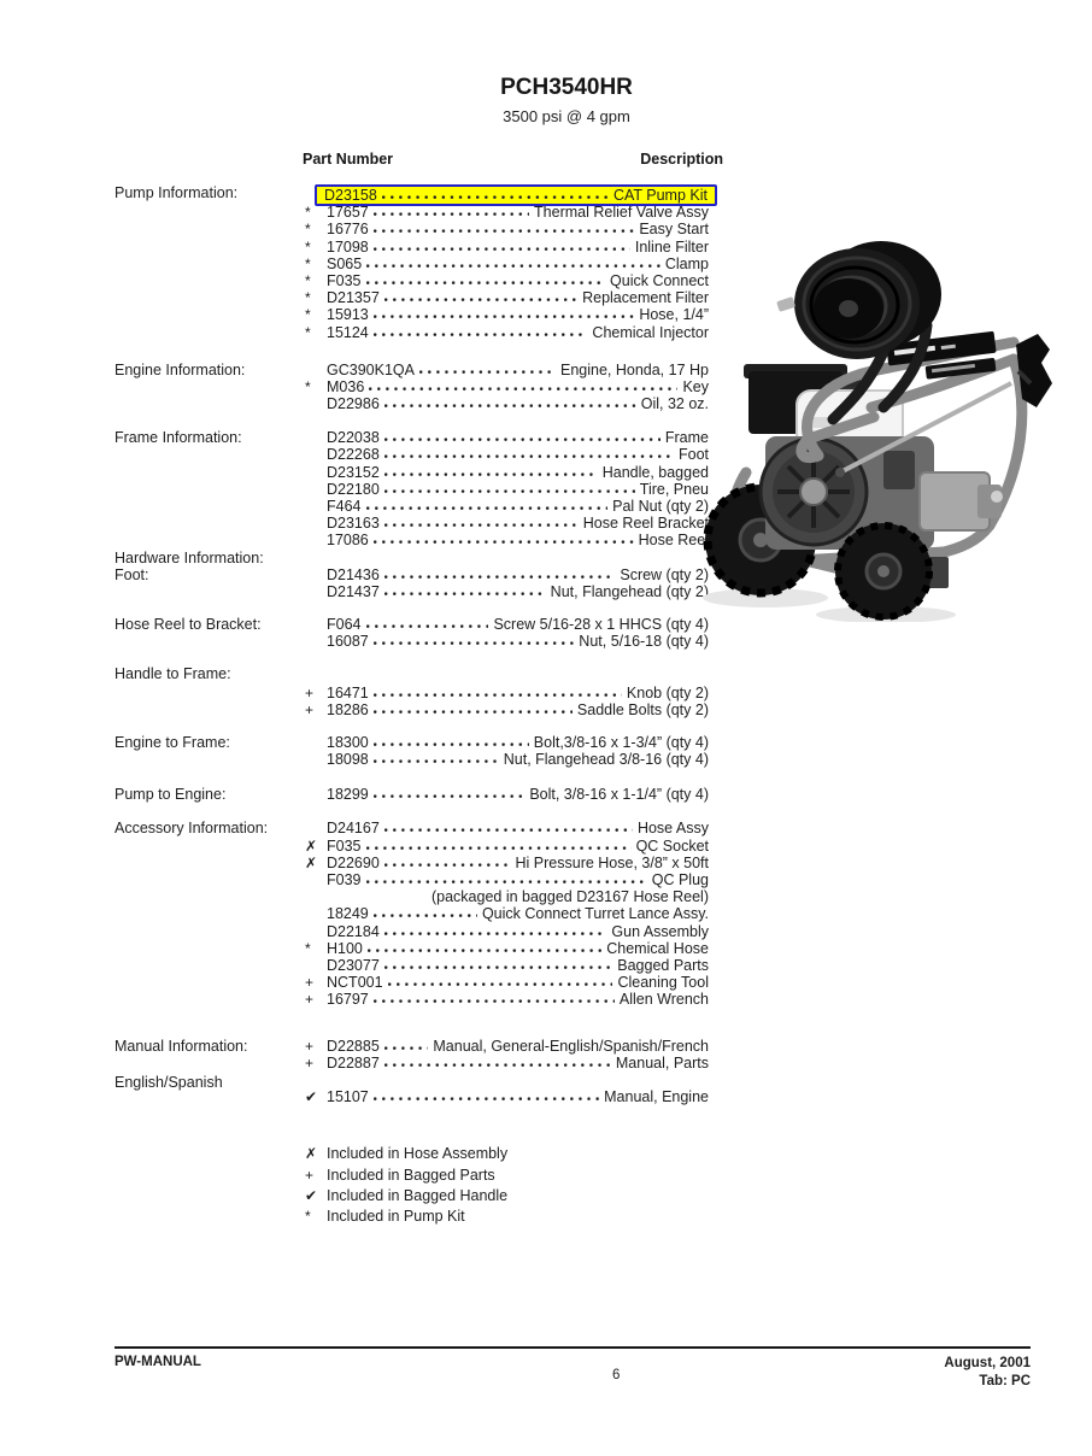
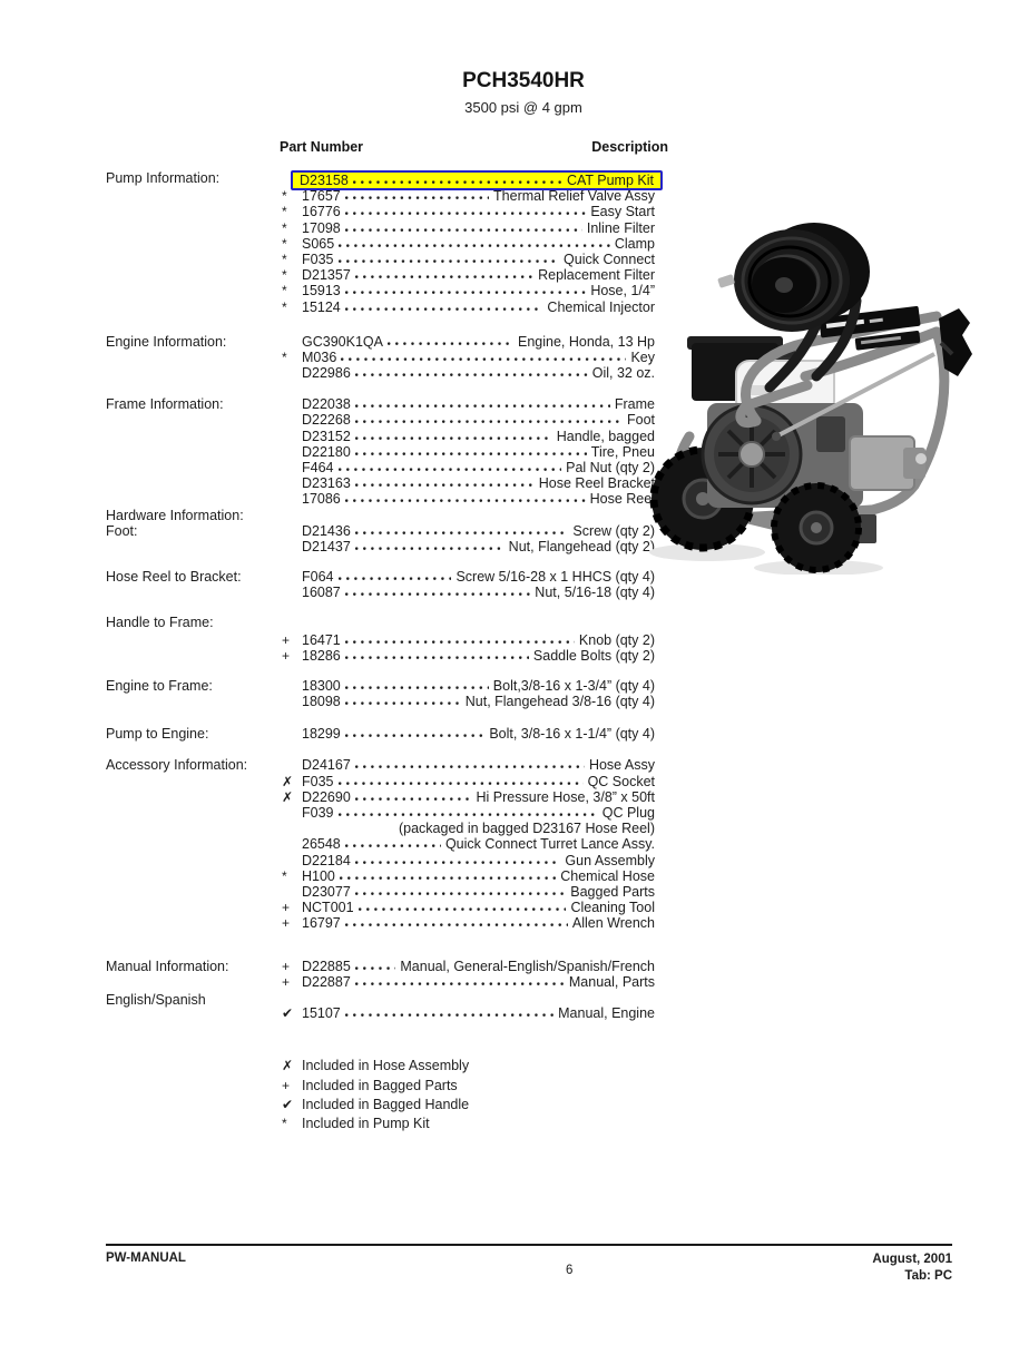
  PCH3540HR
  3500 psi @ 4 gpm
  Part Number
  Description
  Pump Information:
  D23158
  CAT Pump Kit
  *
  17657
  Thermal Relief Valve Assy
  *
  16776
  Easy Start
  *
  17098
  Inline Filter
  *
  S065
  Clamp
  *
  F035
  Quick Connect
  *
  D21357
  Replacement Filter
  *
  15913
  Hose, 1/4”
  *
  15124
  Chemical Injector
  Engine Information:
  GC390K1QA
- Engine, Honda, 17 Hp
+ Engine, Honda, 13 Hp
  *
  M036
  Key
  D22986
  Oil, 32 oz.
  Frame Information:
  D22038
  Frame
  D22268
  Foot
  D23152
  Handle, bagged
  D22180
  Tire, Pneu
  F464
  Pal Nut (qty 2)
  D23163
  Hose Reel Bracket
  17086
  Hose Ree
  Hardware Information:
  Foot:
  D21436
  Screw (qty 2)
  D21437
  Nut, Flangehead (qty 2)
  Hose Reel to Bracket:
  F064
  Screw 5/16-28 x 1 HHCS (qty 4)
  16087
  Nut, 5/16-18 (qty 4)
  Handle to Frame:
  +
  16471
  Knob (qty 2)
  +
  18286
  Saddle Bolts (qty 2)
  Engine to Frame:
  18300
  Bolt,3/8-16 x 1-3/4” (qty 4)
  18098
  Nut, Flangehead 3/8-16 (qty 4)
  Pump to Engine:
  18299
  Bolt, 3/8-16 x 1-1/4” (qty 4)
  Accessory Information:
  D24167
  Hose Assy
  ✗
  F035
  QC Socket
  ✗
  D22690
  Hi Pressure Hose, 3/8” x 50ft
  F039
  QC Plug
  (packaged in bagged D23167 Hose Reel)
- 18249
+ 26548
  Quick Connect Turret Lance Assy.
  D22184
  Gun Assembly
  *
  H100
  Chemical Hose
  D23077
  Bagged Parts
  +
  NCT001
  Cleaning Tool
  +
  16797
  Allen Wrench
  Manual Information:
  English/Spanish
  +
  D22885
  Manual, General-English/Spanish/French
  +
  D22887
  Manual, Parts
  ✔
  15107
  Manual, Engine
  ✗
  Included in Hose Assembly
  +
  Included in Bagged Parts
  ✔
  Included in Bagged Handle
  *
  Included in Pump Kit
  PW-MANUAL
  6
  August, 2001
  Tab: PC
